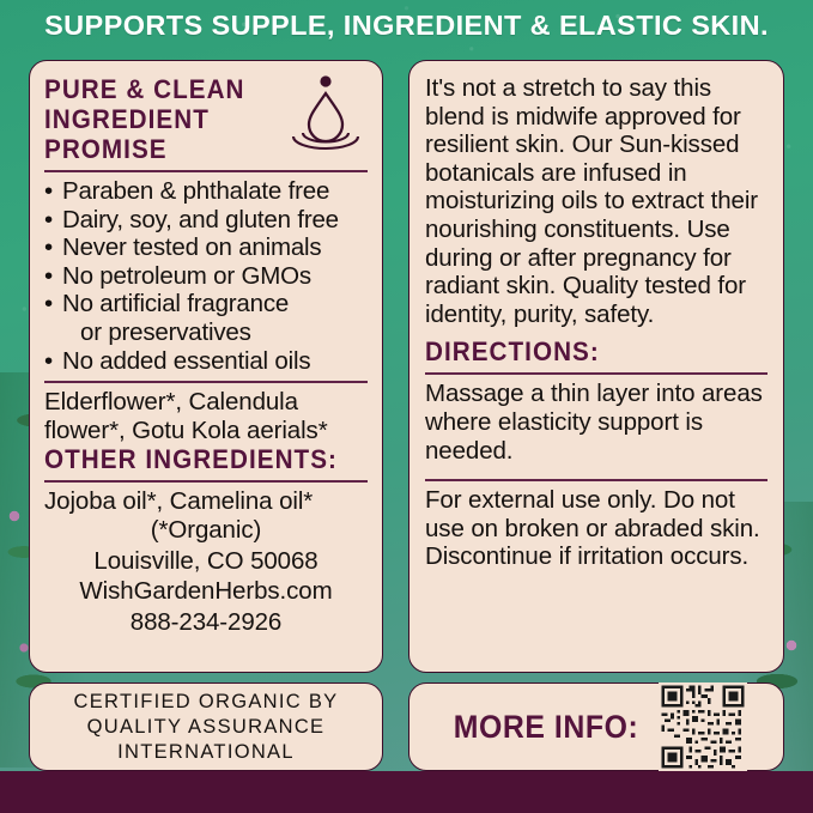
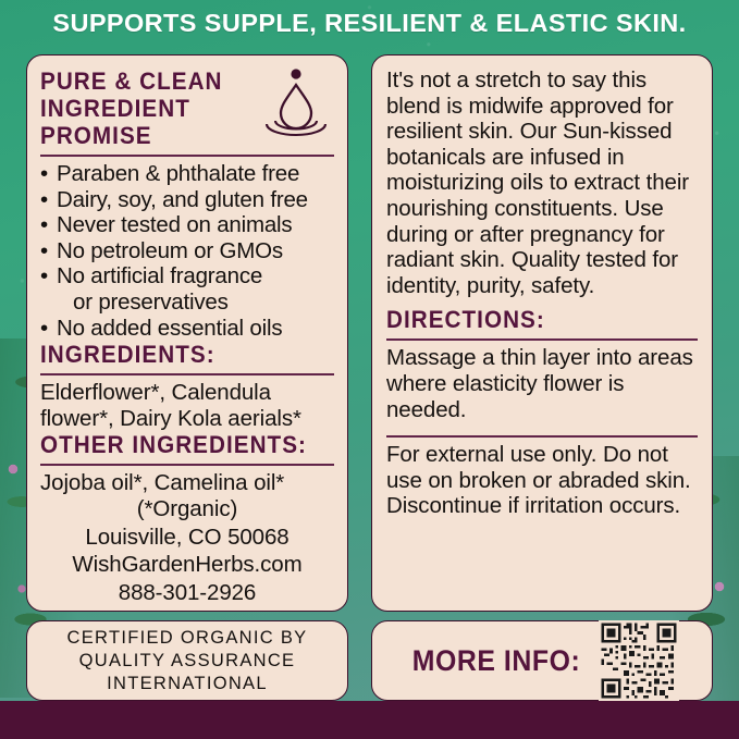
- SUPPORTS SUPPLE, INGREDIENT & ELASTIC SKIN.
+ SUPPORTS SUPPLE, RESILIENT & ELASTIC SKIN.
  PURE & CLEAN
  INGREDIENT
  PROMISE
  Paraben & phthalate free
  Dairy, soy, and gluten free
  Never tested on animals
  No petroleum or GMOs
  No artificial fragrance
  or preservatives
  No added essential oils
+ INGREDIENTS:
- Elderflower*, Calendula flower*, Gotu Kola aerials*
+ Elderflower*, Calendula flower*, Dairy Kola aerials*
  OTHER INGREDIENTS:
  Jojoba oil*, Camelina oil*
  (*Organic)
  Louisville, CO 50068
  WishGardenHerbs.com
- 888-234-2926
+ 888-301-2926
  It's not a stretch to say this blend is midwife approved for resilient skin. Our Sun-kissed botanicals are infused in moisturizing oils to extract their nourishing constituents. Use during or after pregnancy for radiant skin. Quality tested for identity, purity, safety.
  DIRECTIONS:
- Massage a thin layer into areas where elasticity support is needed.
+ Massage a thin layer into areas where elasticity flower is needed.
  For external use only. Do not use on broken or abraded skin. Discontinue if irritation occurs.
  CERTIFIED ORGANIC BY
  QUALITY ASSURANCE
  INTERNATIONAL
  MORE INFO:
